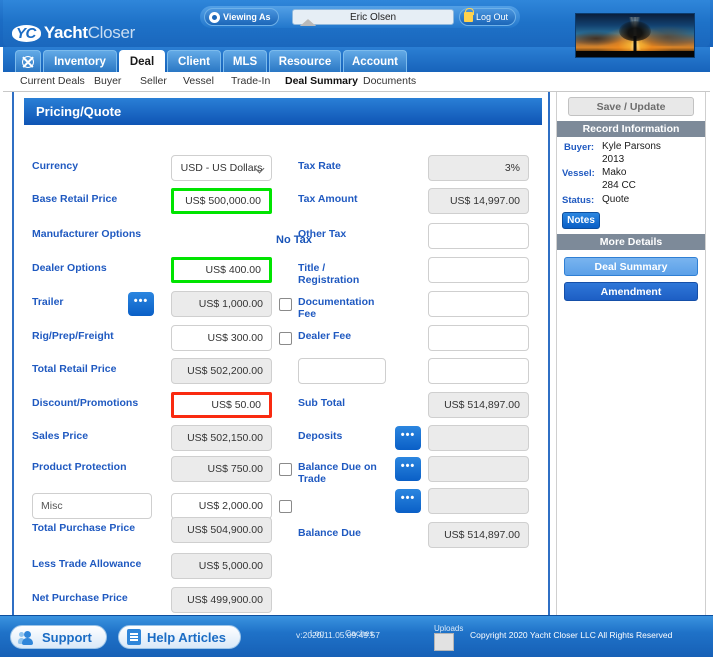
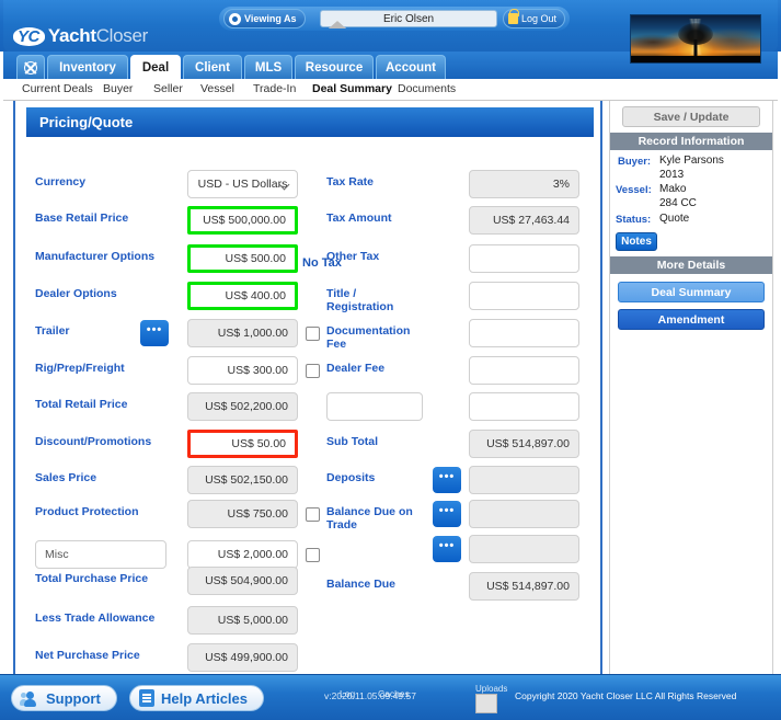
  YC
  Yacht
  Closer
  Viewing As
  Eric Olsen
  Log Out
  Inventory
  Deal
  Client
  MLS
  Resource
  Account
  Current Deals
  Buyer
  Seller
  Vessel
  Trade-In
  Deal Summary
  Documents
  Pricing/Quote
  No Tax
  Currency
  USD - US Dollars
  Base Retail Price
  US$ 500,000.00
  Manufacturer Options
+ US$ 500.00
  Dealer Options
  US$ 400.00
  Trailer
  •••
  US$ 1,000.00
  Rig/Prep/Freight
  US$ 300.00
  Total Retail Price
  US$ 502,200.00
  Discount/Promotions
  US$ 50.00
  Sales Price
  US$ 502,150.00
  Product Protection
  US$ 750.00
  Misc
  US$ 2,000.00
  Total Purchase Price
  US$ 504,900.00
  Less Trade Allowance
  US$ 5,000.00
  Net Purchase Price
  US$ 499,900.00
  Tax Rate
  3%
  Tax Amount
- US$ 14,997.00
+ US$ 27,463.44
  Other Tax
  Title / Registration
  Documentation Fee
  Dealer Fee
  Sub Total
  US$ 514,897.00
  Deposits
  •••
  Balance Due on Trade
  •••
  •••
  Balance Due
  US$ 514,897.00
  Save / Update
  Record Information
  Buyer:
  Kyle Parsons
  2013
  Vessel:
  Mako
  284 CC
  Status:
  Quote
  Notes
  More Details
  Deal Summary
  Amendment
  Support
  Help Articles
  Log
  Caches
  v:2020.11.05.09.49.57
  Uploads
  Copyright 2020 Yacht Closer LLC All Rights Reserved
